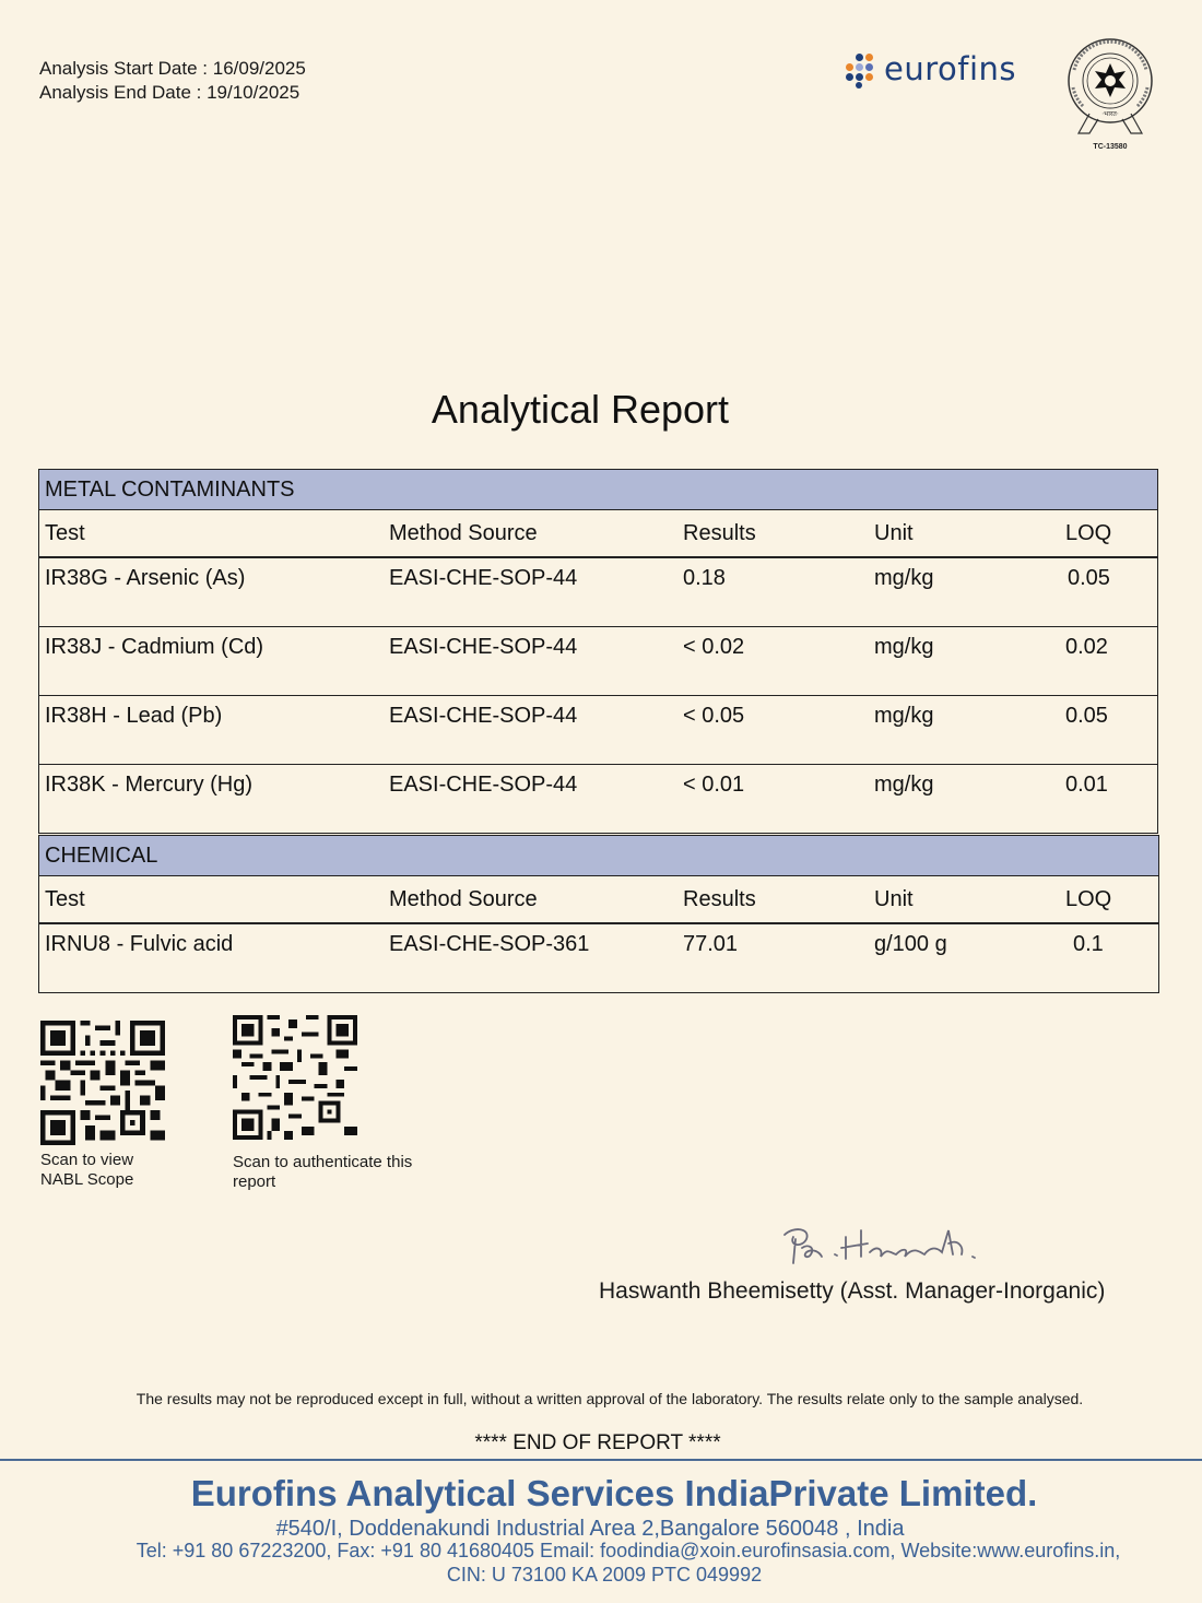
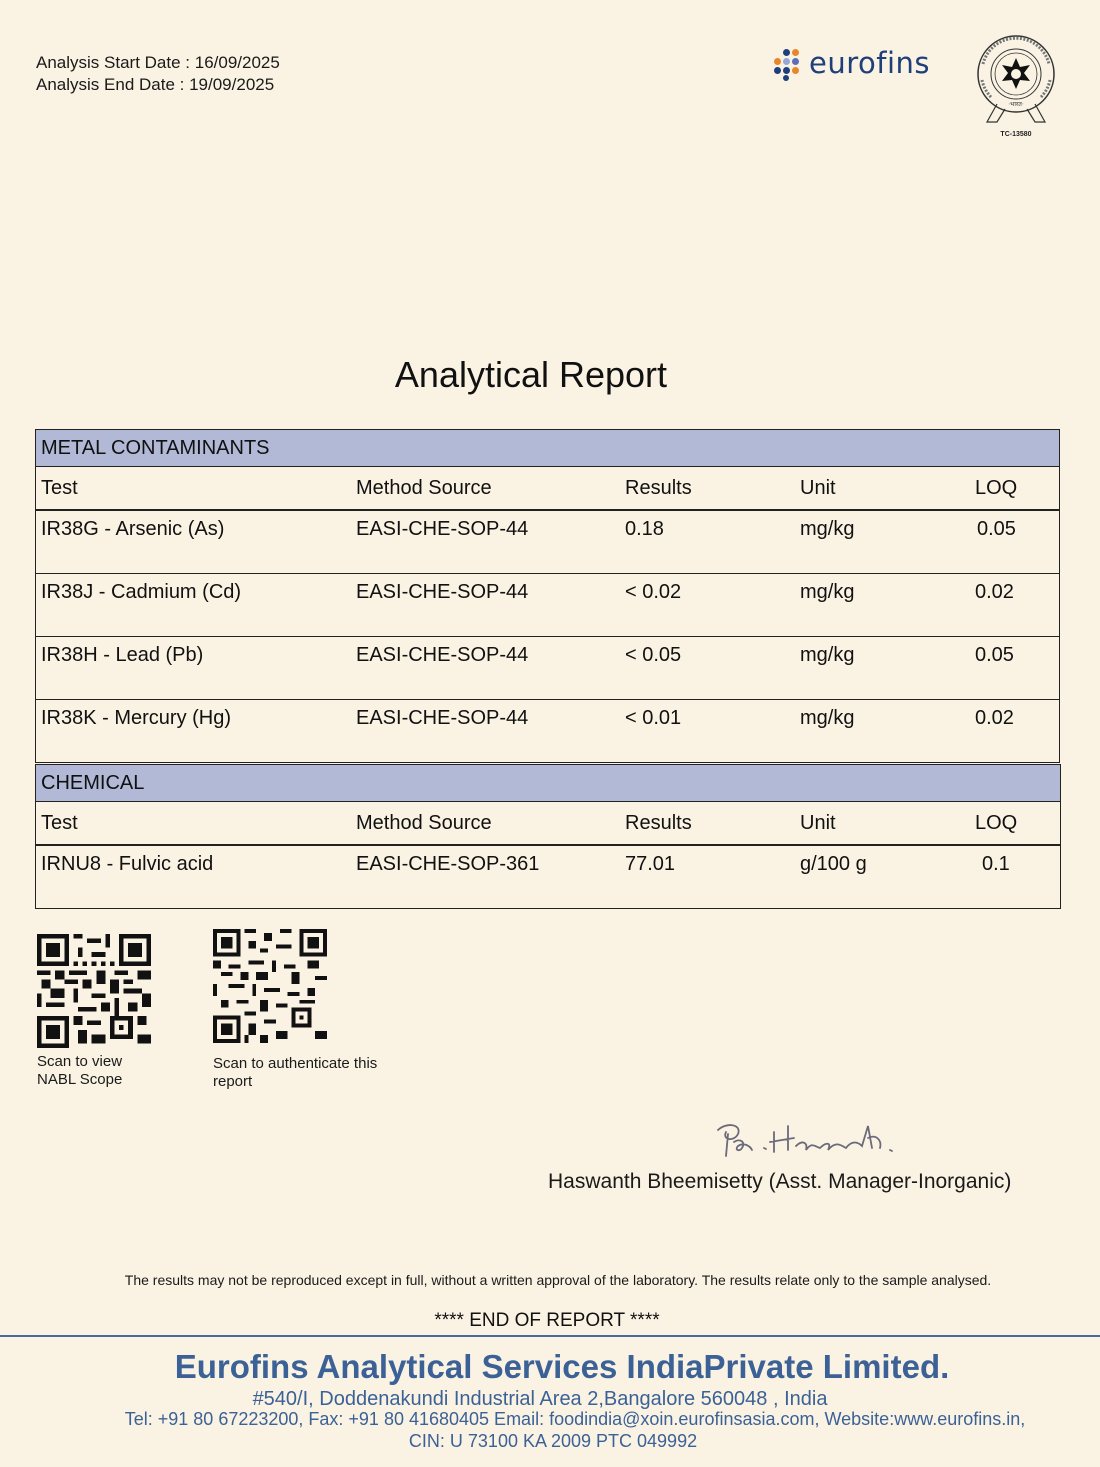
  Analysis Start Date : 16/09/2025
- Analysis End Date : 19/10/2025
+ Analysis End Date : 19/09/2025
  eurofins
  Analytical Report
  METAL CONTAMINANTS
  Test	Method Source	Results	Unit	LOQ
  IR38G - Arsenic (As)	EASI-CHE-SOP-44	0.18	mg/kg	0.05
  IR38J - Cadmium (Cd)	EASI-CHE-SOP-44	< 0.02	mg/kg	0.02
  IR38H - Lead (Pb)	EASI-CHE-SOP-44	< 0.05	mg/kg	0.05
- IR38K - Mercury (Hg)	EASI-CHE-SOP-44	< 0.01	mg/kg	0.01
+ IR38K - Mercury (Hg)	EASI-CHE-SOP-44	< 0.01	mg/kg	0.02
  CHEMICAL
  Test	Method Source	Results	Unit	LOQ
  IRNU8 - Fulvic acid	EASI-CHE-SOP-361	77.01	g/100 g	0.1
  Scan to view
  NABL Scope
  Scan to authenticate this
  report
  Haswanth Bheemisetty (Asst. Manager-Inorganic)
  The results may not be reproduced except in full, without a written approval of the laboratory. The results relate only to the sample analysed.
  **** END OF REPORT ****
  Eurofins Analytical Services IndiaPrivate Limited.
  #540/I, Doddenakundi Industrial Area 2,Bangalore 560048 , India
  Tel: +91 80 67223200, Fax: +91 80 41680405 Email: foodindia@xoin.eurofinsasia.com, Website:www.eurofins.in,
  CIN: U 73100 KA 2009 PTC 049992
